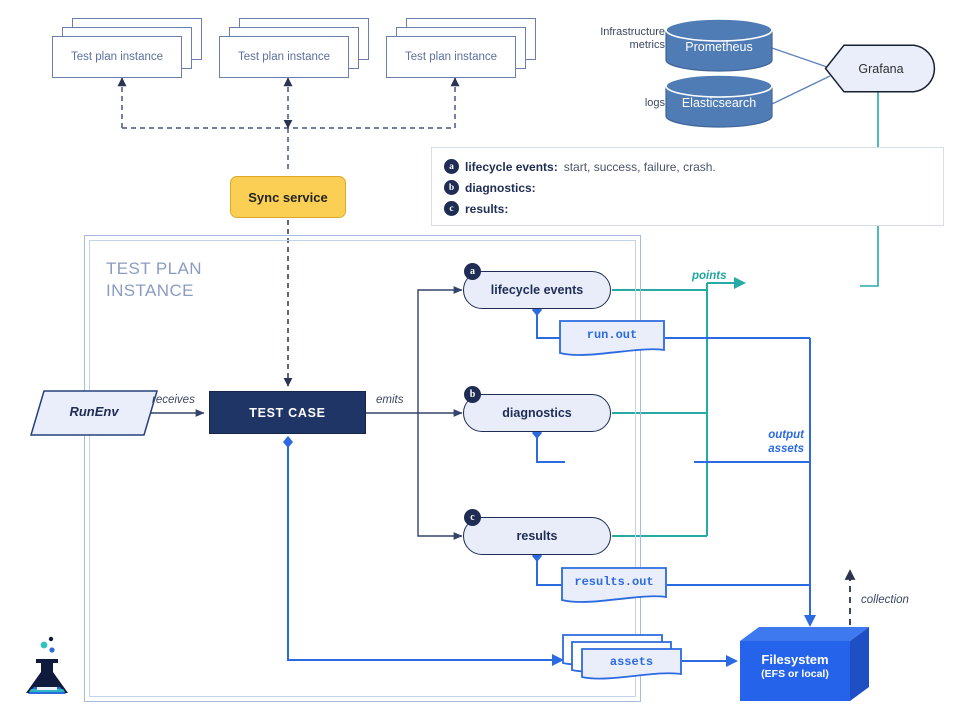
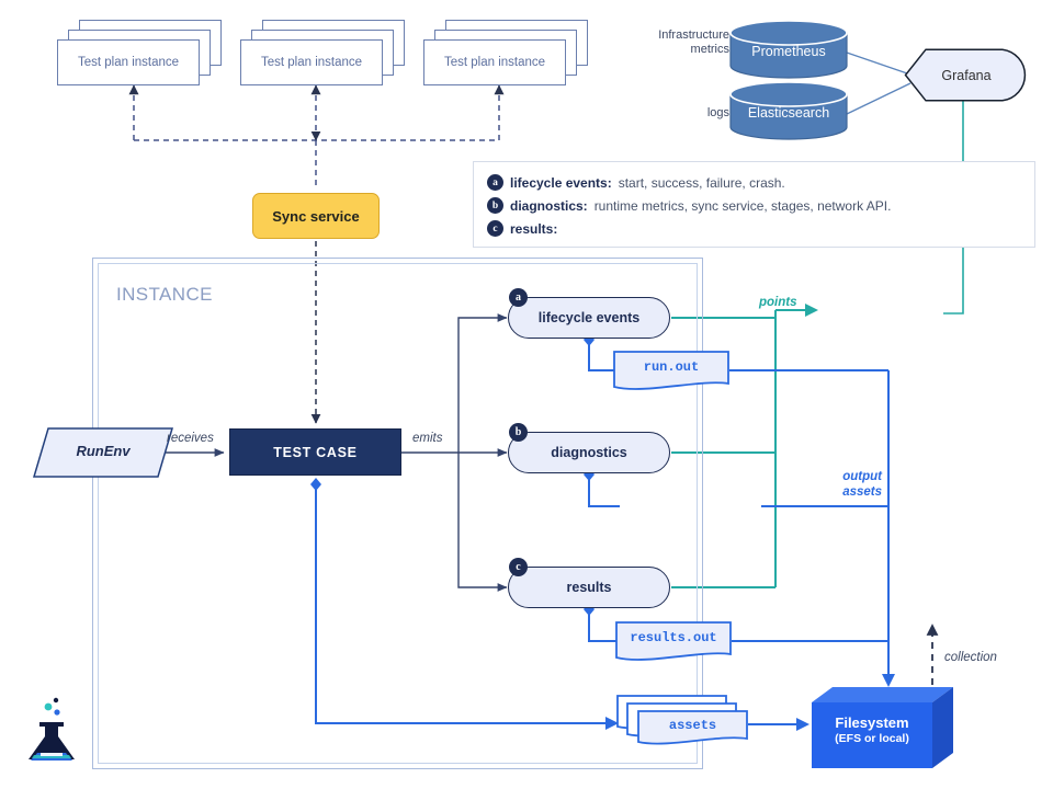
  Test plan instance
  Test plan instance
  Test plan instance
  Infrastructure
  metrics
  logs
  Prometheus
  Elasticsearch
  Grafana
  a
  lifecycle events:
  start, success, failure, crash.
  b
  diagnostics:
+ runtime metrics, sync service, stages, network API.
  c
  results:
- TEST PLAN
  INSTANCE
  Sync service
  RunEnv
  TEST CASE
  lifecycle events
  a
  diagnostics
  b
  results
  c
  run.out
  results.out
  assets
  Filesystem
  (EFS or local)
  receives
  emits
  points
  output
  assets
  collection
